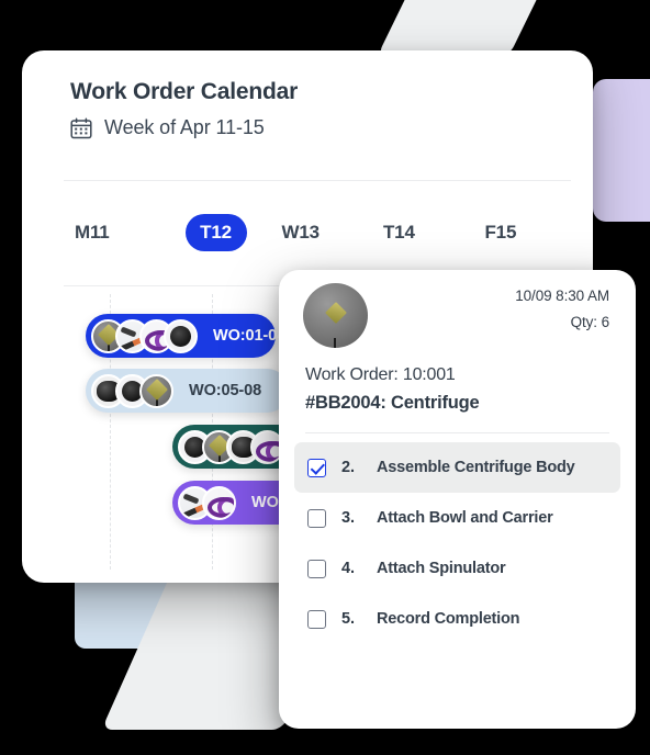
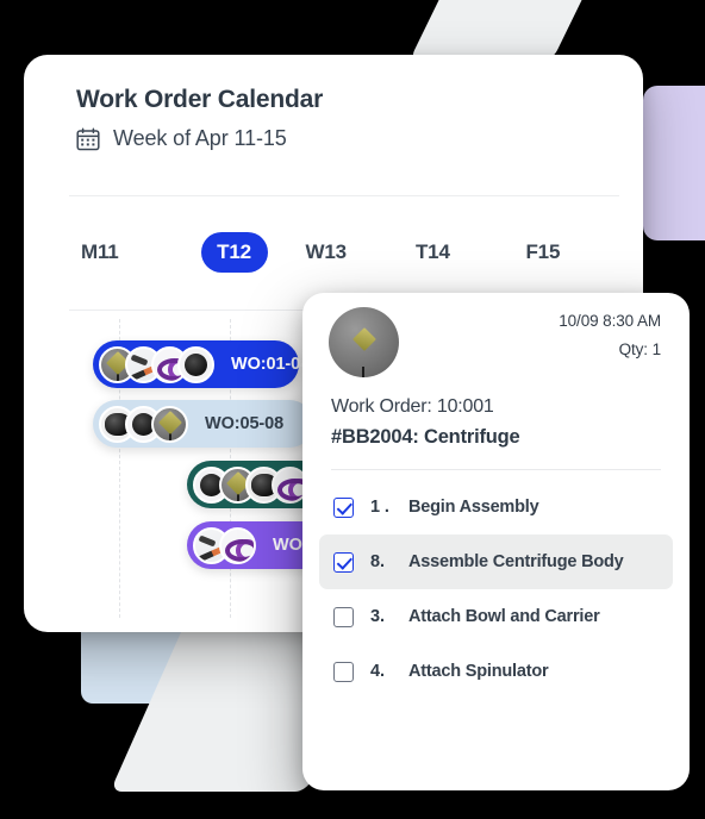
  Work Order Calendar
  Week of Apr 11-15
  M11
  T12
  W13
  T14
  F15
  WO:01-0
  WO:05-08
  10/09 8:30 AM
- Qty: 6
+ Qty: 1
  Work Order: 10:001
  #BB2004: Centrifuge
+ 1 .
+ Begin Assembly
- 2.
+ 8.
  Assemble Centrifuge Body
  3.
  Attach Bowl and Carrier
  4.
  Attach Spinulator
- 5.
- Record Completion
